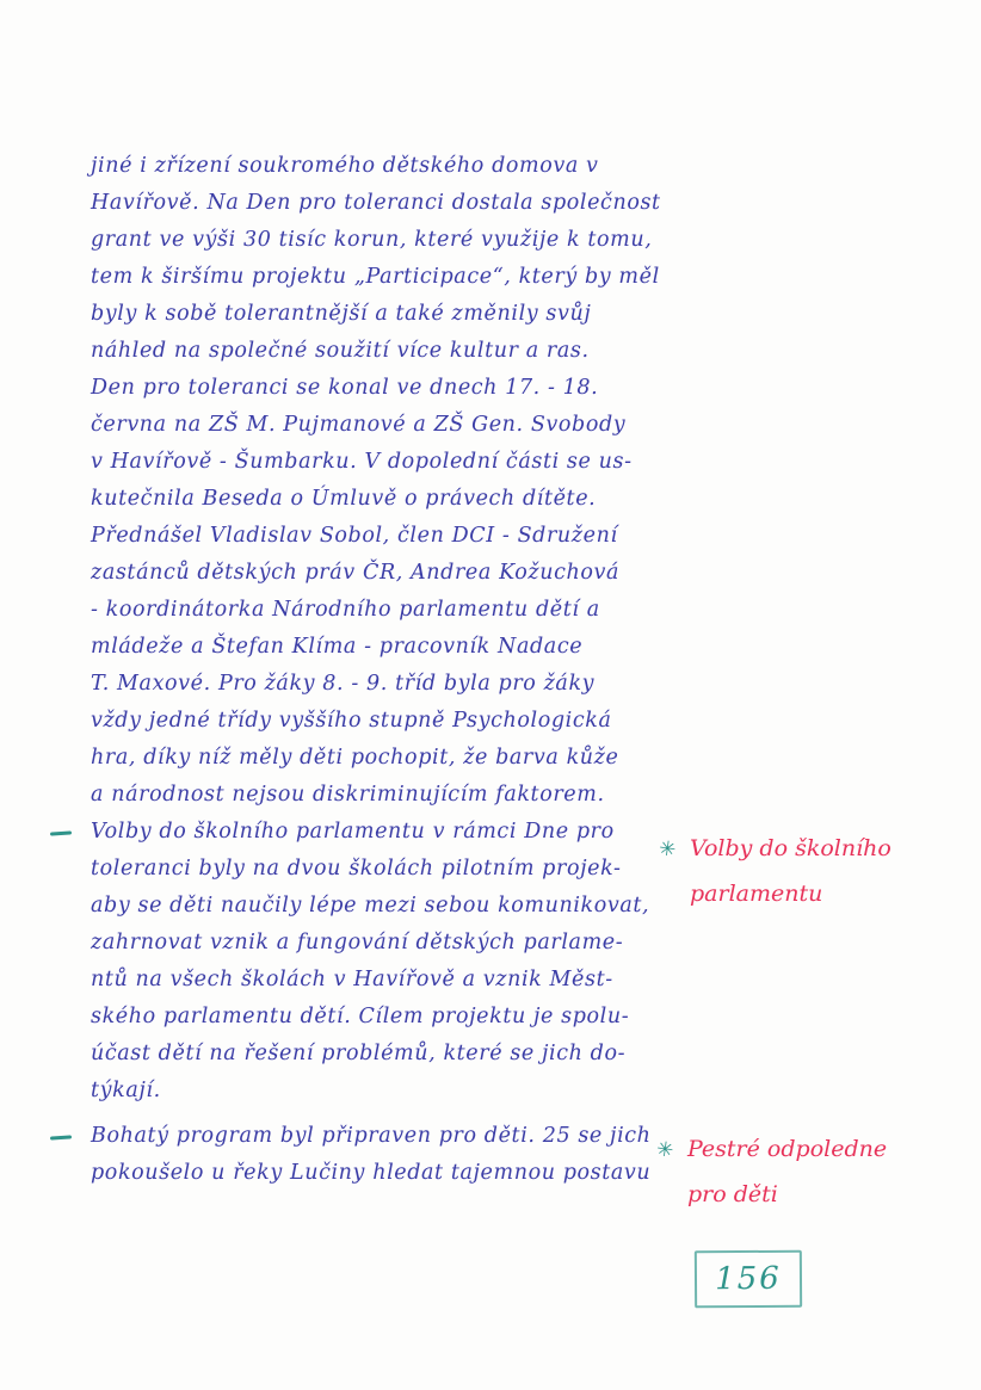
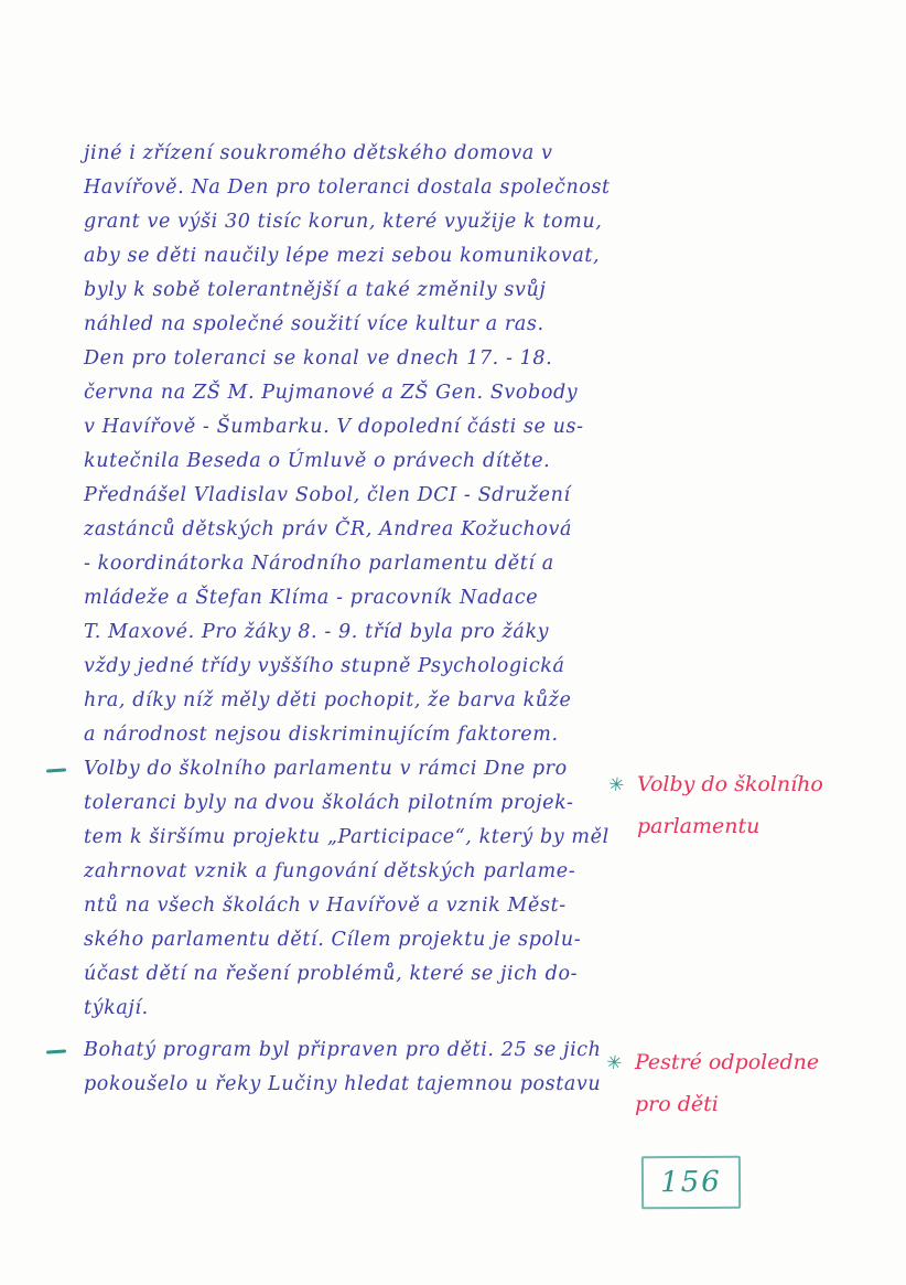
  jiné i zřízení soukromého dětského domova v
  Havířově. Na Den pro toleranci dostala společnost
  grant ve výši 30 tisíc korun, které využije k tomu,
- tem k širšímu projektu „Participace“, který by měl
+ aby se děti naučily lépe mezi sebou komunikovat,
  byly k sobě tolerantnější a také změnily svůj
  náhled na společné soužití více kultur a ras.
  Den pro toleranci se konal ve dnech 17. - 18.
  června na ZŠ M. Pujmanové a ZŠ Gen. Svobody
  v Havířově - Šumbarku. V dopolední části se us-
  kutečnila Beseda o Úmluvě o právech dítěte.
  Přednášel Vladislav Sobol, člen DCI - Sdružení
  zastánců dětských práv ČR, Andrea Kožuchová
  - koordinátorka Národního parlamentu dětí a
  mládeže a Štefan Klíma - pracovník Nadace
  T. Maxové. Pro žáky 8. - 9. tříd byla pro žáky
  vždy jedné třídy vyššího stupně Psychologická
  hra, díky níž měly děti pochopit, že barva kůže
  a národnost nejsou diskriminujícím faktorem.
  Volby do školního parlamentu v rámci Dne pro
  toleranci byly na dvou školách pilotním projek-
- aby se děti naučily lépe mezi sebou komunikovat,
+ tem k širšímu projektu „Participace“, který by měl
  zahrnovat vznik a fungování dětských parlame-
  ntů na všech školách v Havířově a vznik Měst-
  ského parlamentu dětí. Cílem projektu je spolu-
  účast dětí na řešení problémů, které se jich do-
  týkají.
  Bohatý program byl připraven pro děti. 25 se jich
  pokoušelo u řeky Lučiny hledat tajemnou postavu
  Volby do školního
  parlamentu
  Pestré odpoledne
  pro děti
  156
